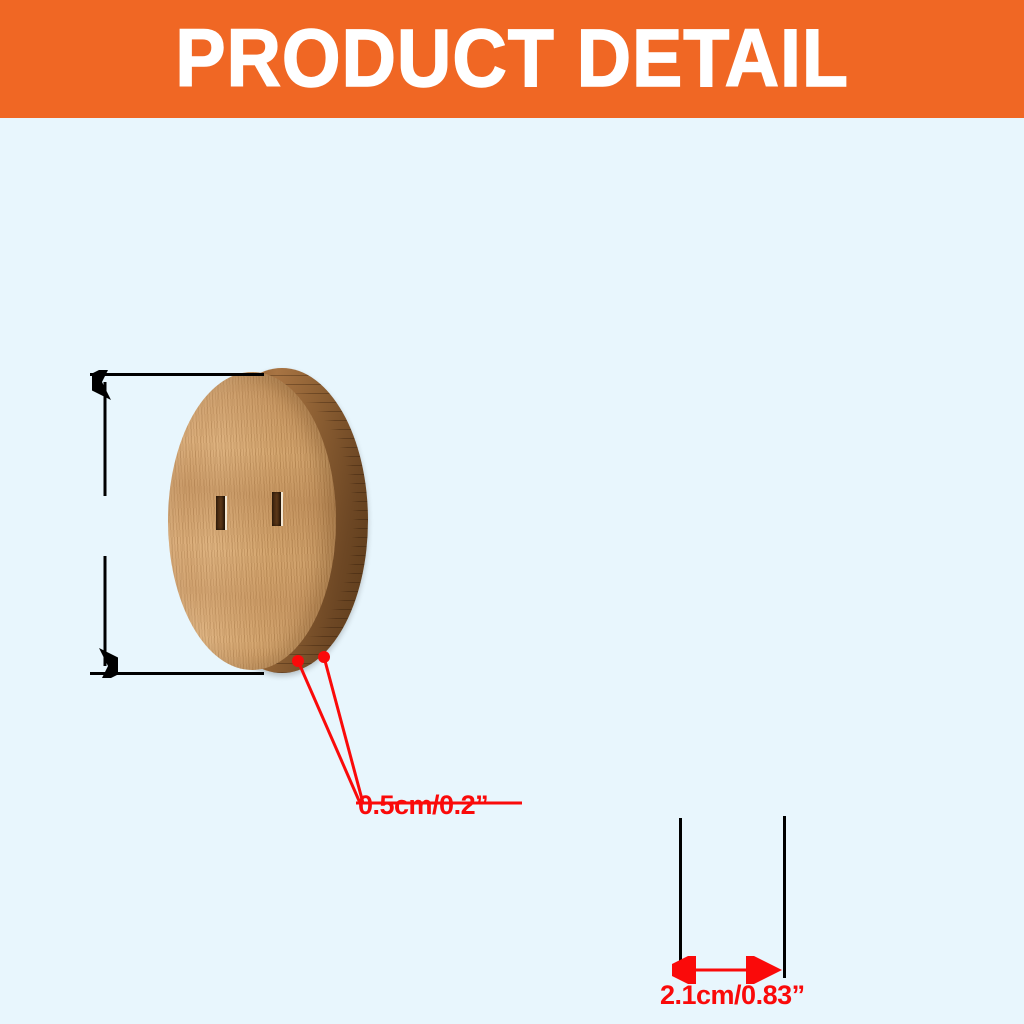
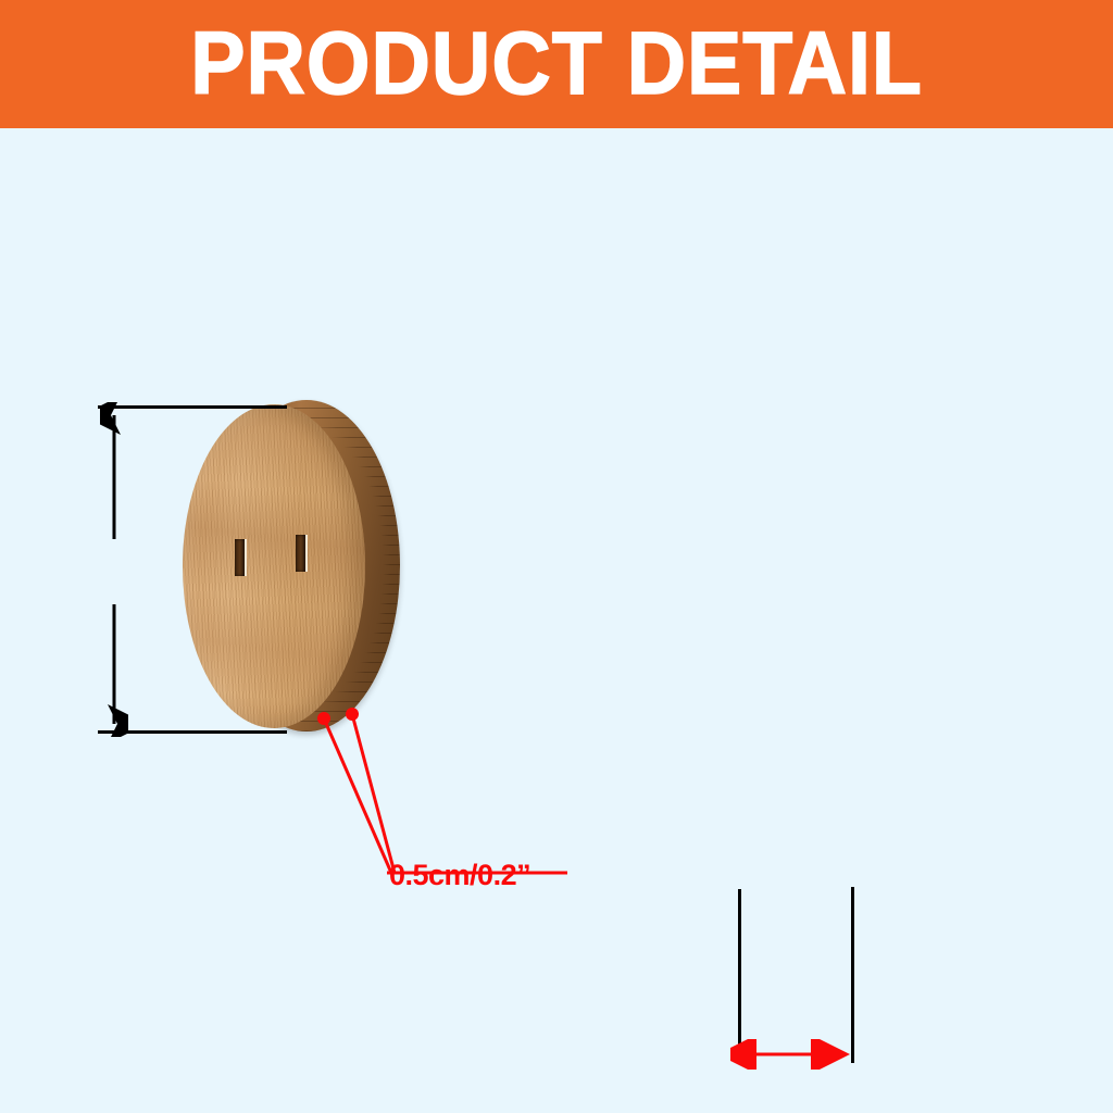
  PRODUCT DETAIL
  0.5cm/0.2”
- 2.1cm/0.83”
